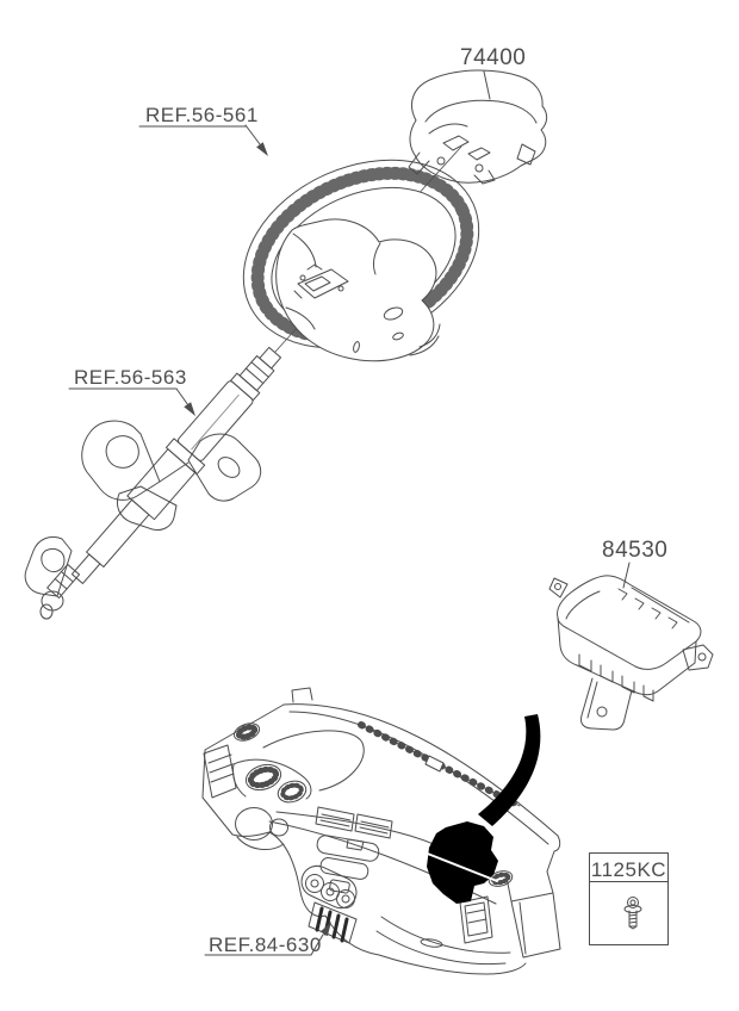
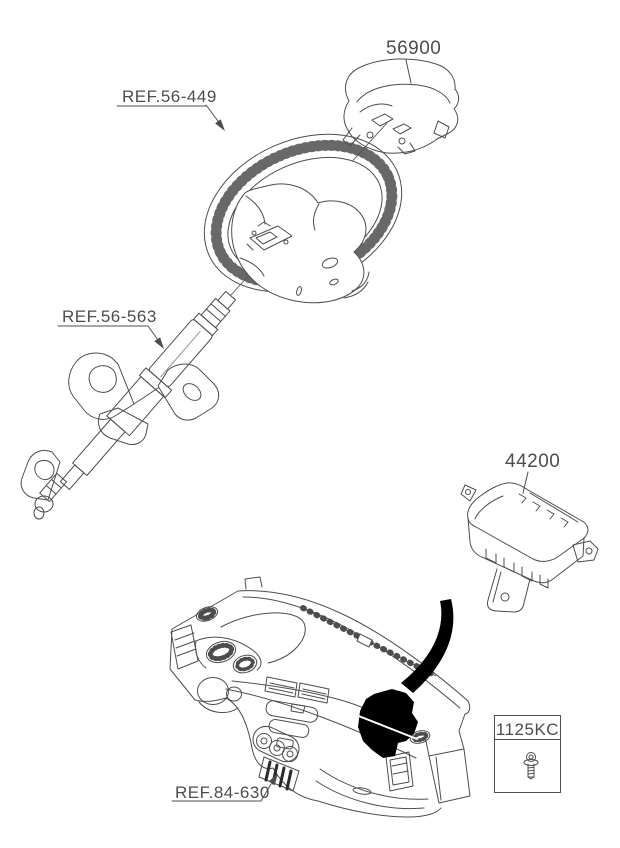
- 74400
+ 56900
- REF.56-561
+ REF.56-449
  REF.56-563
- 84530
+ 44200
  REF.84-630
  1125KC
